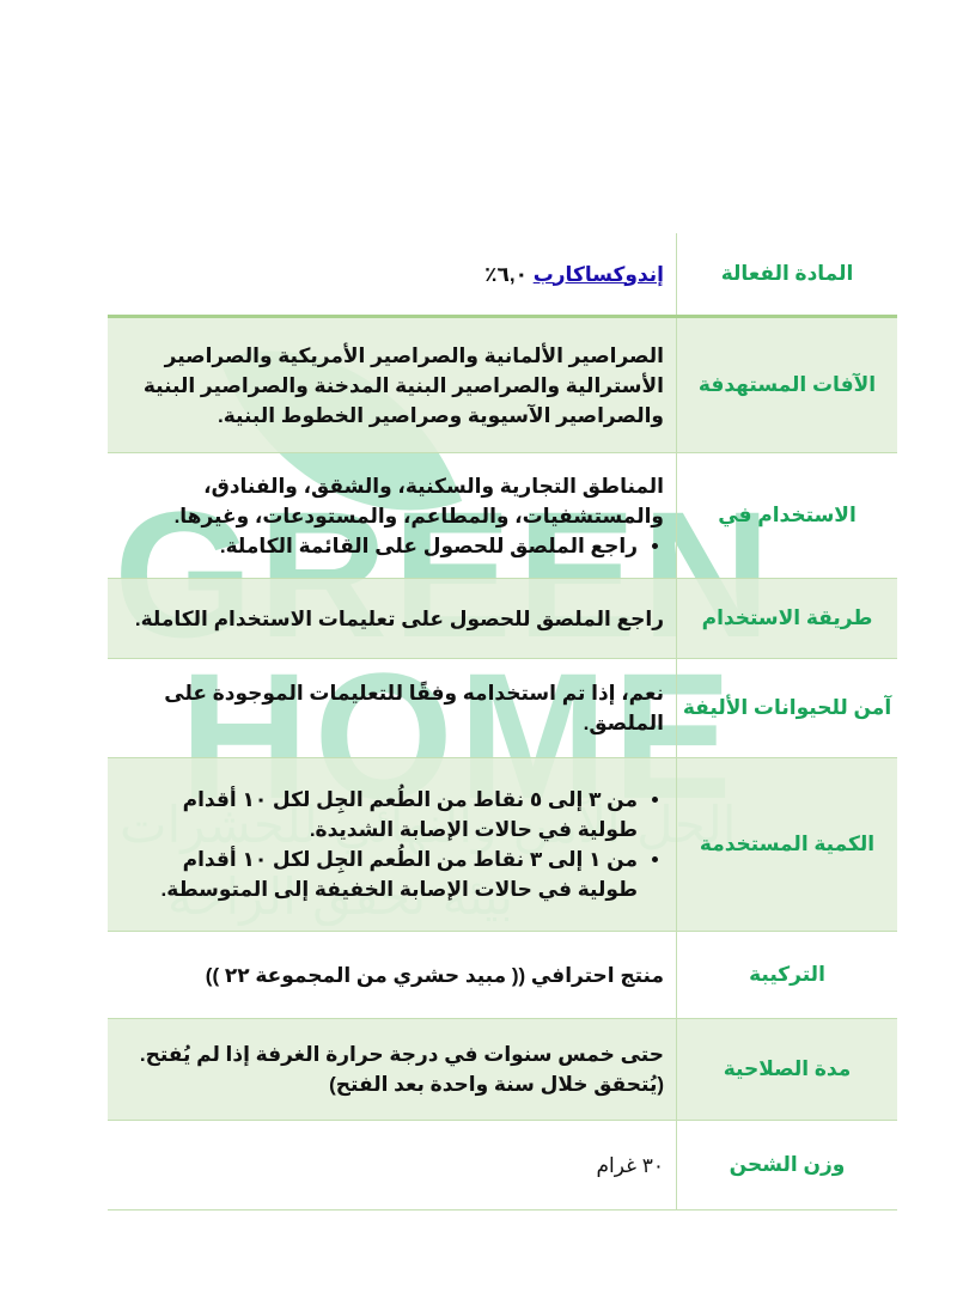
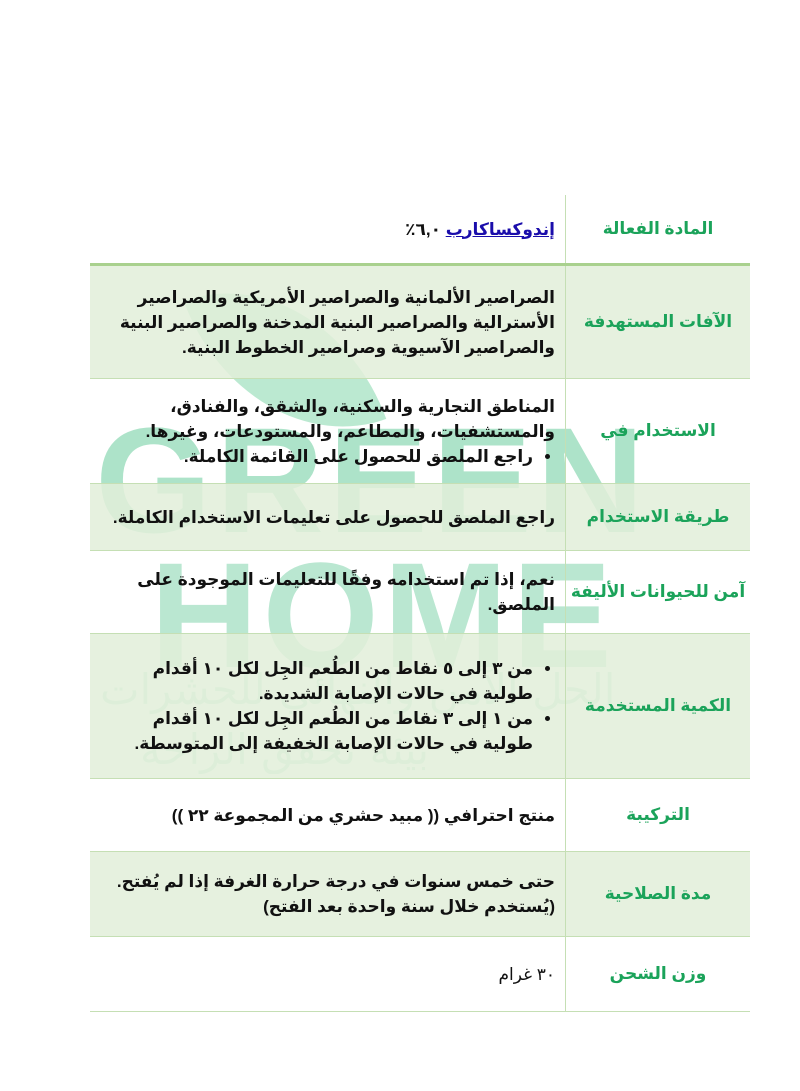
  GREEN
  HOME
  الحل الآمن والنهائي للحشر
  بيئة تحقق الراحة
  المادة الفعالة	إندوكساكارب ٦,٠٪
  الآفات المستهدفة	الصراصير الألمانية والصراصير الأمريكية والصراصير الأسترالية والصراصير البنية المدخنة والصراصير البنية والصراصير الآسيوية وصراصير الخطوط البنية.
  الاستخدام في	المناطق التجارية والسكنية، والشقق، والفنادق، والمستشفيات، والمطاعم، والمستودعات، وغيرها. راجع الملصق للحصول على القائمة الكاملة.
  طريقة الاستخدام	راجع الملصق للحصول على تعليمات الاستخدام الكاملة.
  آمن للحيوانات الأليفة	نعم، إذا تم استخدامه وفقًا للتعليمات الموجودة على الملصق.
  الكمية المستخدمة	من ٣ إلى ٥ نقاط من الطُعم الجِل لكل ١٠ أقدام طولية في حالات الإصابة الشديدة. من ١ إلى ٣ نقاط من الطُعم الجِل لكل ١٠ أقدام طولية في حالات الإصابة الخفيفة إلى المتوسطة.
  التركيبة	منتج احترافي (( مبيد حشري من المجموعة ٢٢ ))
- مدة الصلاحية	حتى خمس سنوات في درجة حرارة الغرفة إذا لم يُفتح. (يُتحقق خلال سنة واحدة بعد الفتح)
+ مدة الصلاحية	حتى خمس سنوات في درجة حرارة الغرفة إذا لم يُفتح. (يُستخدم خلال سنة واحدة بعد الفتح)
  وزن الشحن	٣٠ غرام
